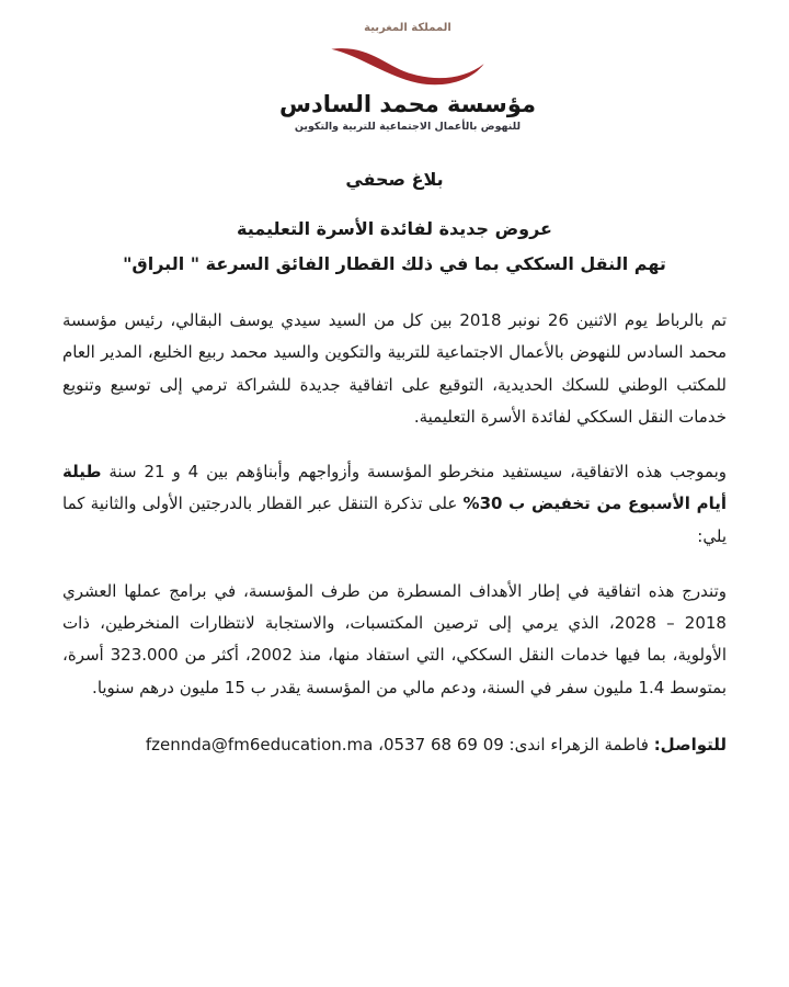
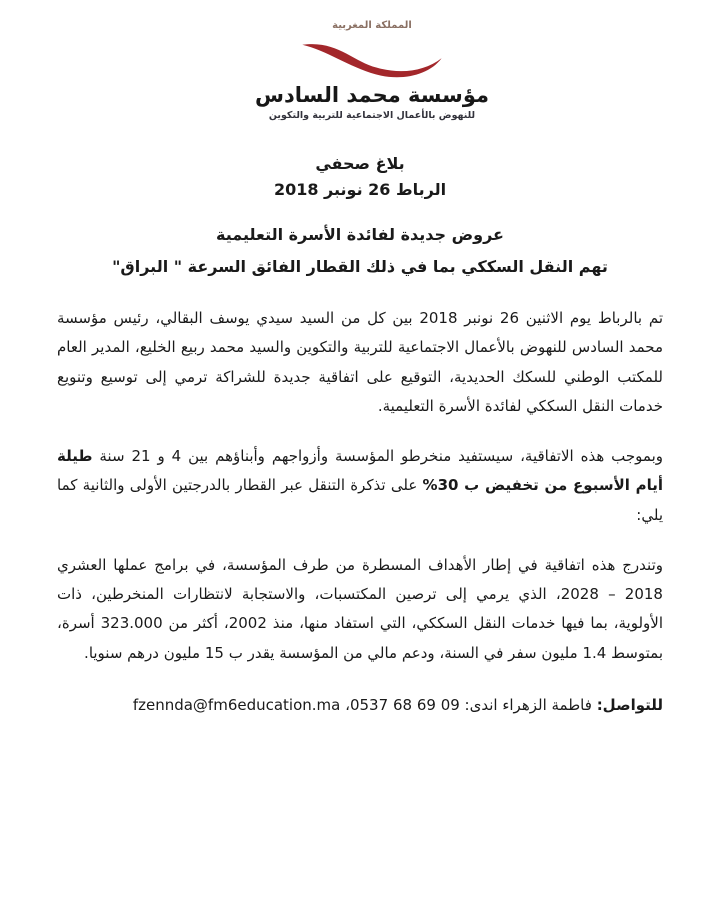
  المملكة المغربية
  مؤسسة محمد السادس
  للنهوض بالأعمال الاجتماعية للتربية والتكوين
  بلاغ صحفي
+ الرباط 26 نونبر 2018
  عروض جديدة لفائدة الأسرة التعليمية
  تهم النقل السككي بما في ذلك القطار الفائق السرعة " البراق"
  تم بالرباط يوم الاثنين 26 نونبر 2018 بين كل من السيد سيدي يوسف البقالي، رئيس مؤسسة محمد السادس للنهوض بالأعمال الاجتماعية للتربية والتكوين والسيد محمد ربيع الخليع، المدير العام للمكتب الوطني للسكك الحديدية، التوقيع على اتفاقية جديدة للشراكة ترمي إلى توسيع وتنويع خدمات النقل السككي لفائدة الأسرة التعليمية.
  وبموجب هذه الاتفاقية، سيستفيد منخرطو المؤسسة وأزواجهم وأبناؤهم بين 4 و 21 سنة طيلة أيام الأسبوع من تخفيض ب 30% على تذكرة التنقل عبر القطار بالدرجتين الأولى والثانية كما يلي:
  وتندرج هذه اتفاقية في إطار الأهداف المسطرة من طرف المؤسسة، في برامج عملها العشري 2018 – 2028، الذي يرمي إلى ترصين المكتسبات، والاستجابة لانتظارات المنخرطين، ذات الأولوية، بما فيها خدمات النقل السككي، التي استفاد منها، منذ 2002، أكثر من 323.000 أسرة، بمتوسط 1.4 مليون سفر في السنة، ودعم مالي من المؤسسة يقدر ب 15 مليون درهم سنويا.
  للتواصل: فاطمة الزهراء اندى: 09 69 68 0537، fzennda@fm6education.ma
